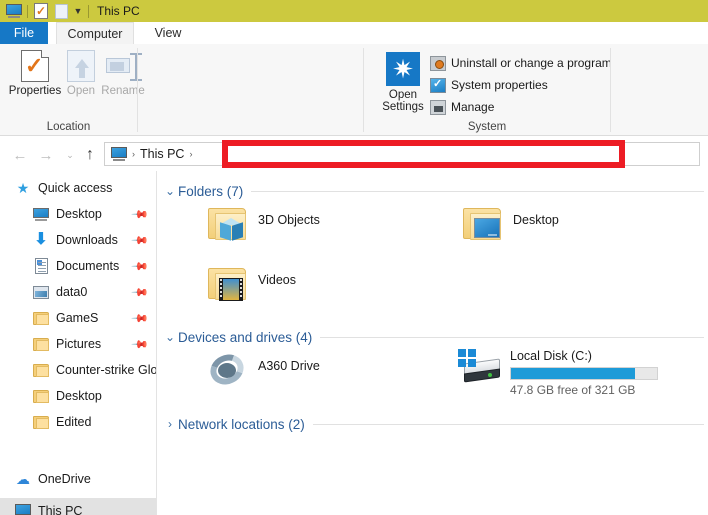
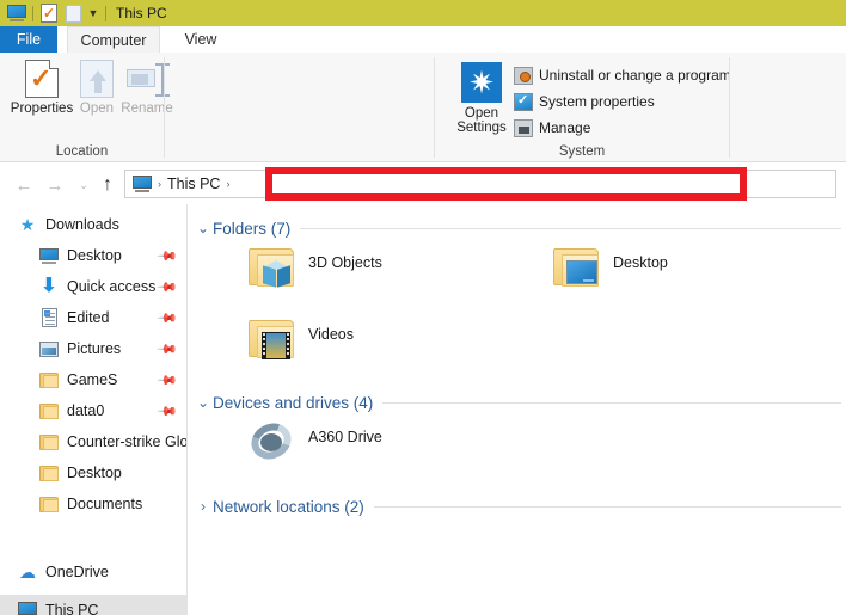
  ▼
  This PC
  File
  Computer
  View
  ✓
  Properties
  Open
  Rename
  Location
  Open Settings
  Uninstall or change a program
  System properties
  Manage
  System
  ←
  →
  ⌄
  ↑
  ›
  This PC
  ›
  ★
- Quick access
+ Downloads
  Desktop
  ⬇
- Downloads
+ Quick access
- Documents
+ Edited
- data0
+ Pictures
  GameS
- Pictures
+ data0
  Counter-strike Glo
  Desktop
- Edited
+ Documents
  ☁
  OneDrive
  This PC
  ⌄
  Folders (7)
  3D Objects
  Desktop
  Videos
  ⌄
  Devices and drives (4)
  A360 Drive
- Local Disk (C:)
- 47.8 GB free of 321 GB
  ›
  Network locations (2)
